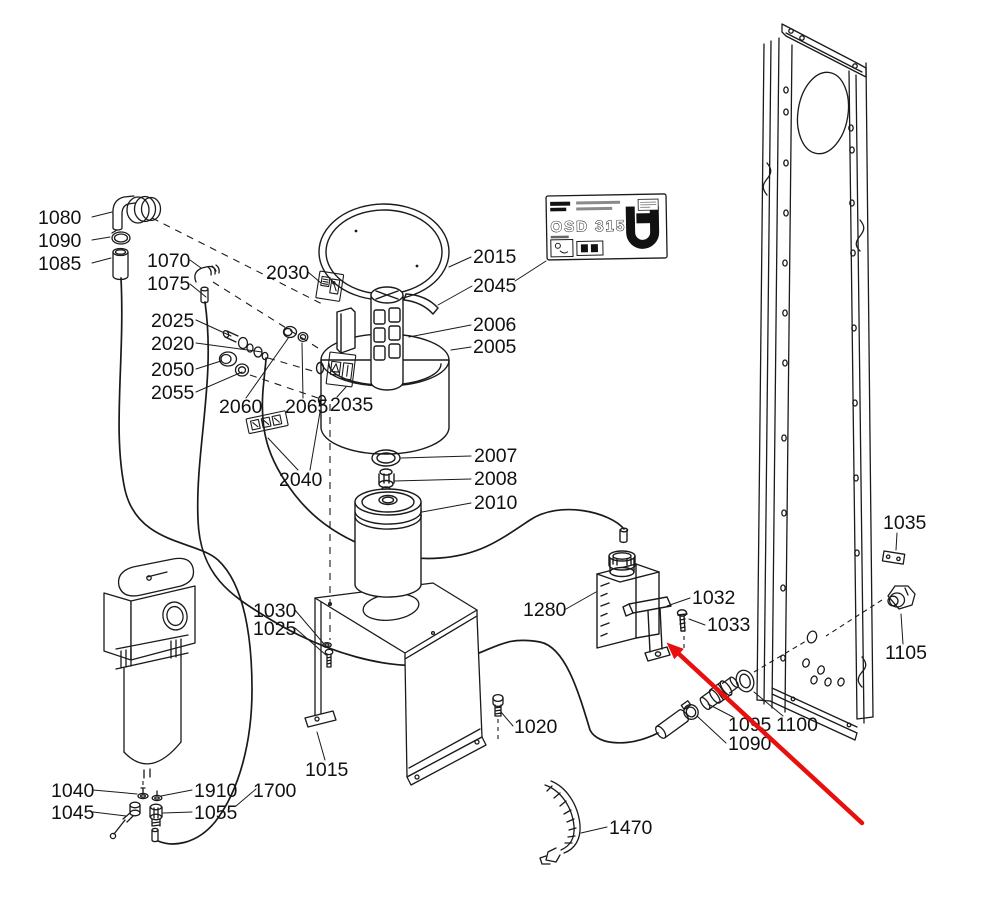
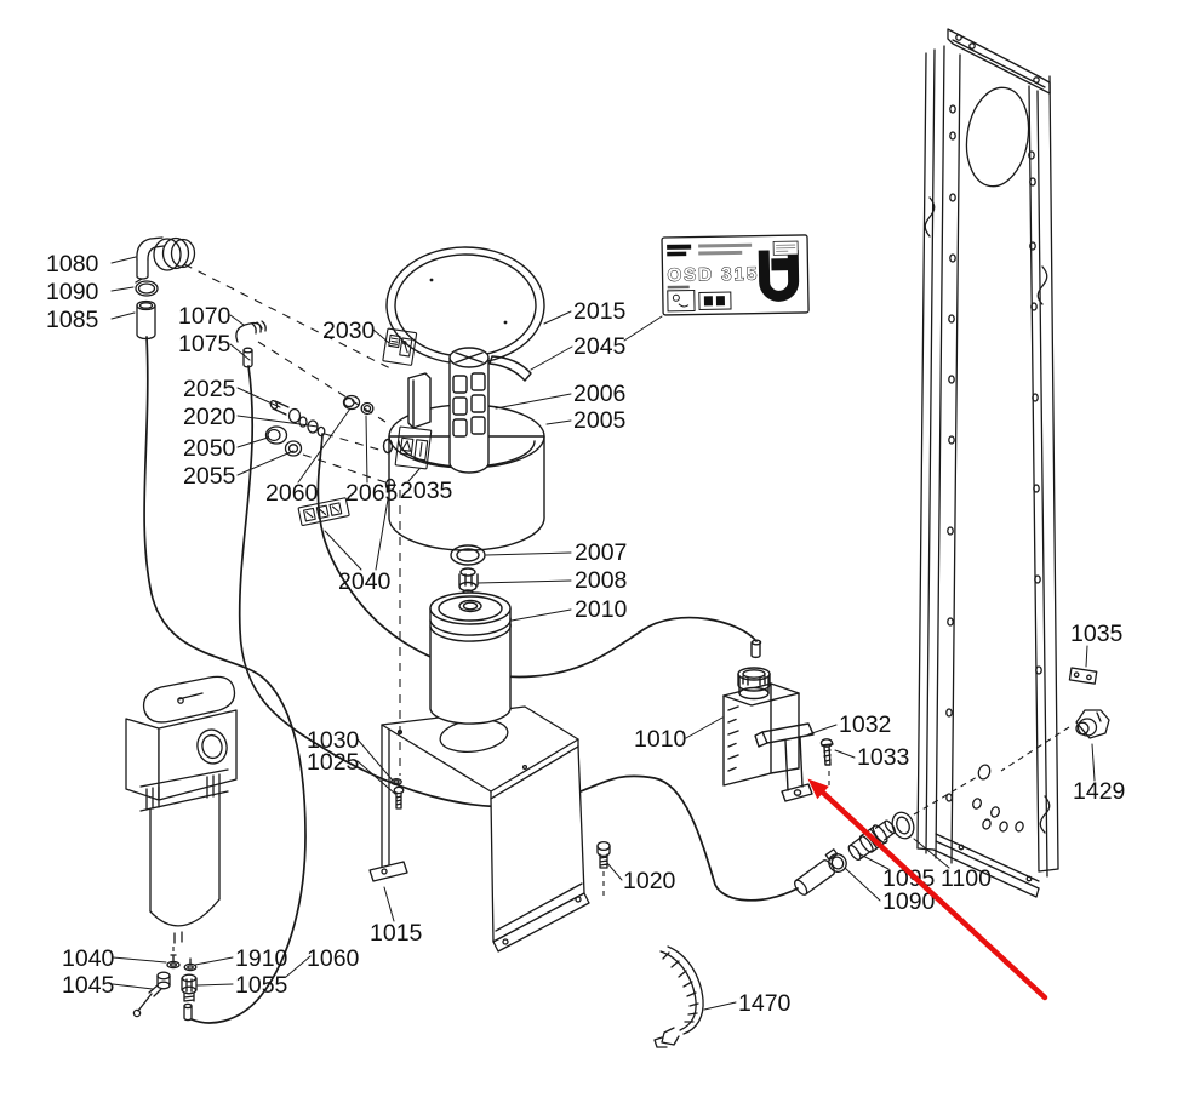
  OSD 315
  1080
  1090
  1085
  1070
  1075
  2025
  2020
  2050
  2055
  2060
  2065
  2030
  2035
  2040
  2015
  2045
  2006
  2005
  2007
  2008
  2010
- 1280
+ 1010
  1032
  1033
  1030
  1025
  1015
  1020
  105
  1100
  1090
  1470
  1040
  1045
  1910
  1055
- 1700
+ 1060
  1035
- 1105
+ 1429
